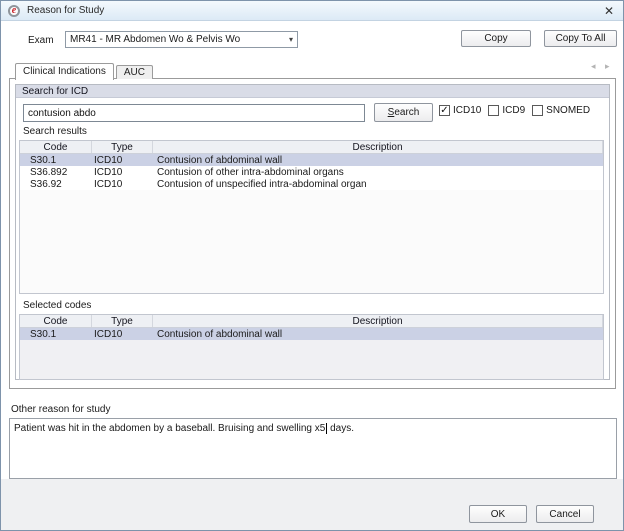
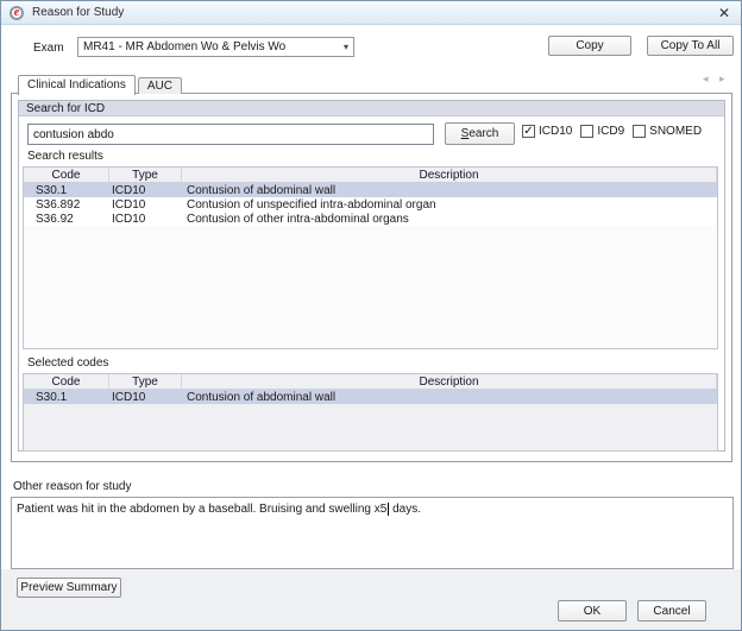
  e
  Reason for Study
  ✕
  Exam
  MR41 - MR Abdomen Wo & Pelvis Wo
  ▾
  Copy
  Copy To All
  Clinical Indications
  AUC
  ◂
  ▸
  Search for ICD
  contusion abdo
  Search
  ✓
  ICD10
  ICD9
  SNOMED
  Search results
  Code
  Type
  Description
  S30.1
  ICD10
  Contusion of abdominal wall
  S36.892
  ICD10
- Contusion of other intra-abdominal organs
+ Contusion of unspecified intra-abdominal organ
  S36.92
  ICD10
- Contusion of unspecified intra-abdominal organ
+ Contusion of other intra-abdominal organs
  Selected codes
  Code
  Type
  Description
  S30.1
  ICD10
  Contusion of abdominal wall
  Other reason for study
  Patient was hit in the abdomen by a baseball. Bruising and swelling x5 days.
+ Preview Summary
  OK
  Cancel
